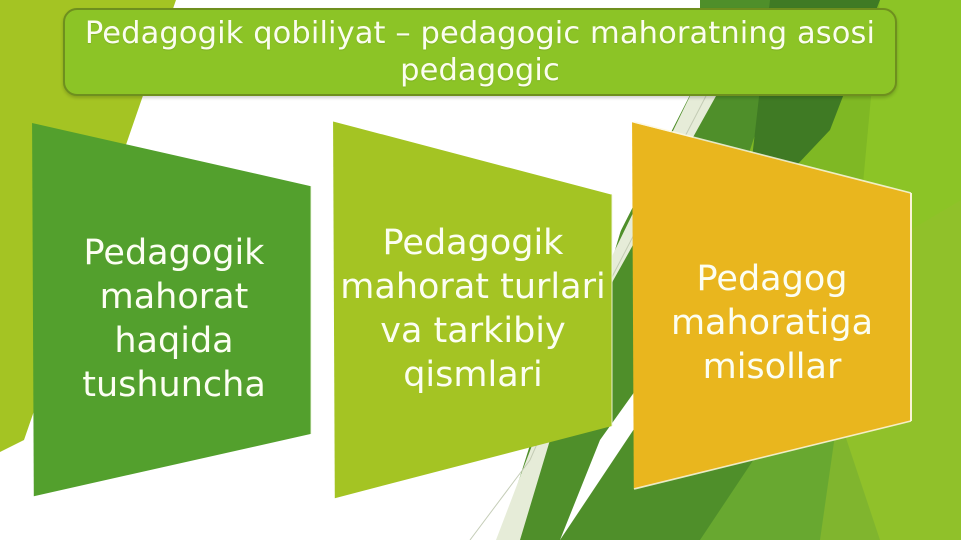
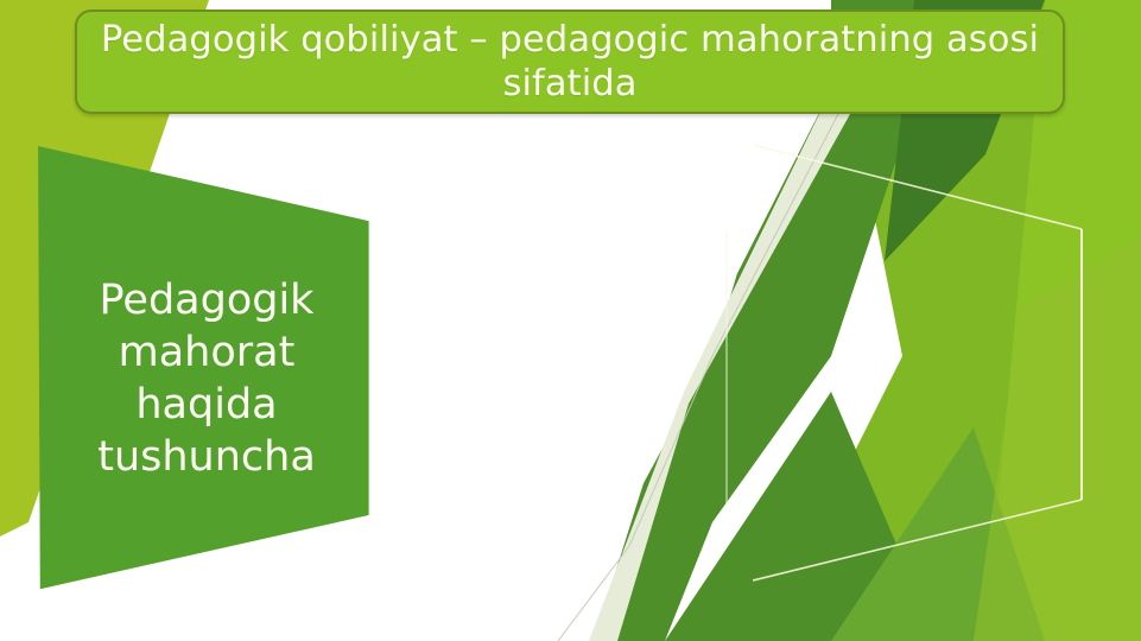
- Pedagogik qobiliyat – pedagogic mahoratning asosi pedagogic
+ Pedagogik qobiliyat – pedagogic mahoratning asosi sifatida
  Pedagogik mahorat haqida tushuncha
- Pedagogik mahorat turlari va tarkibiy qismlari
- Pedagog mahoratiga misollar
